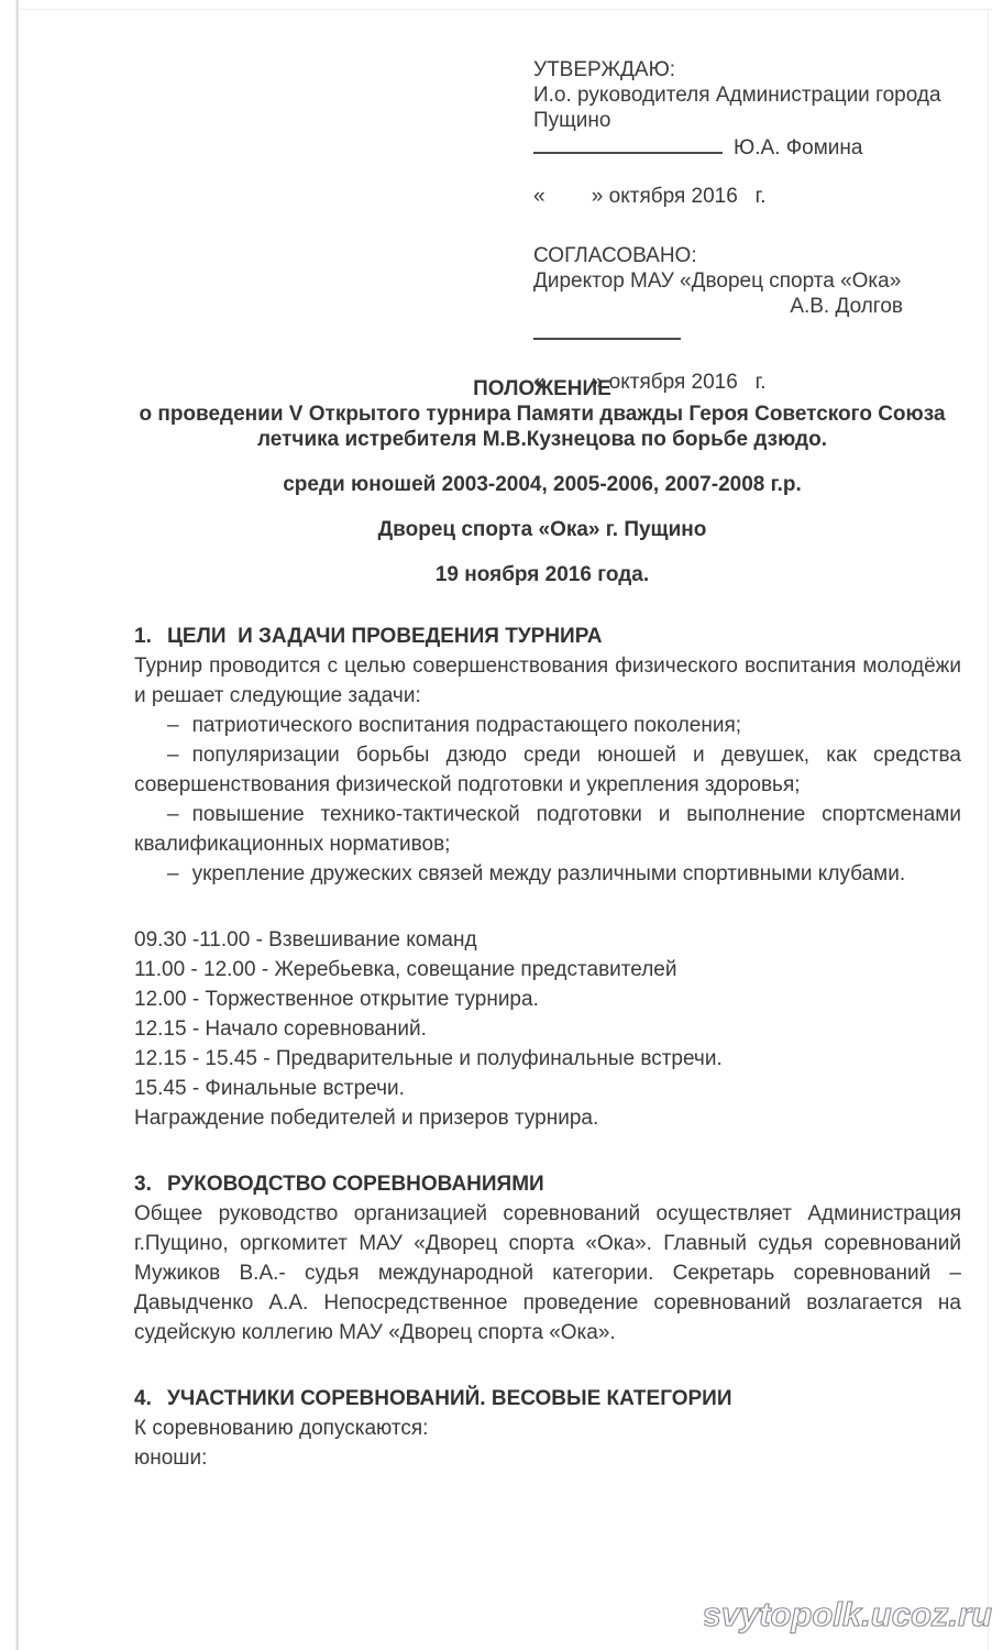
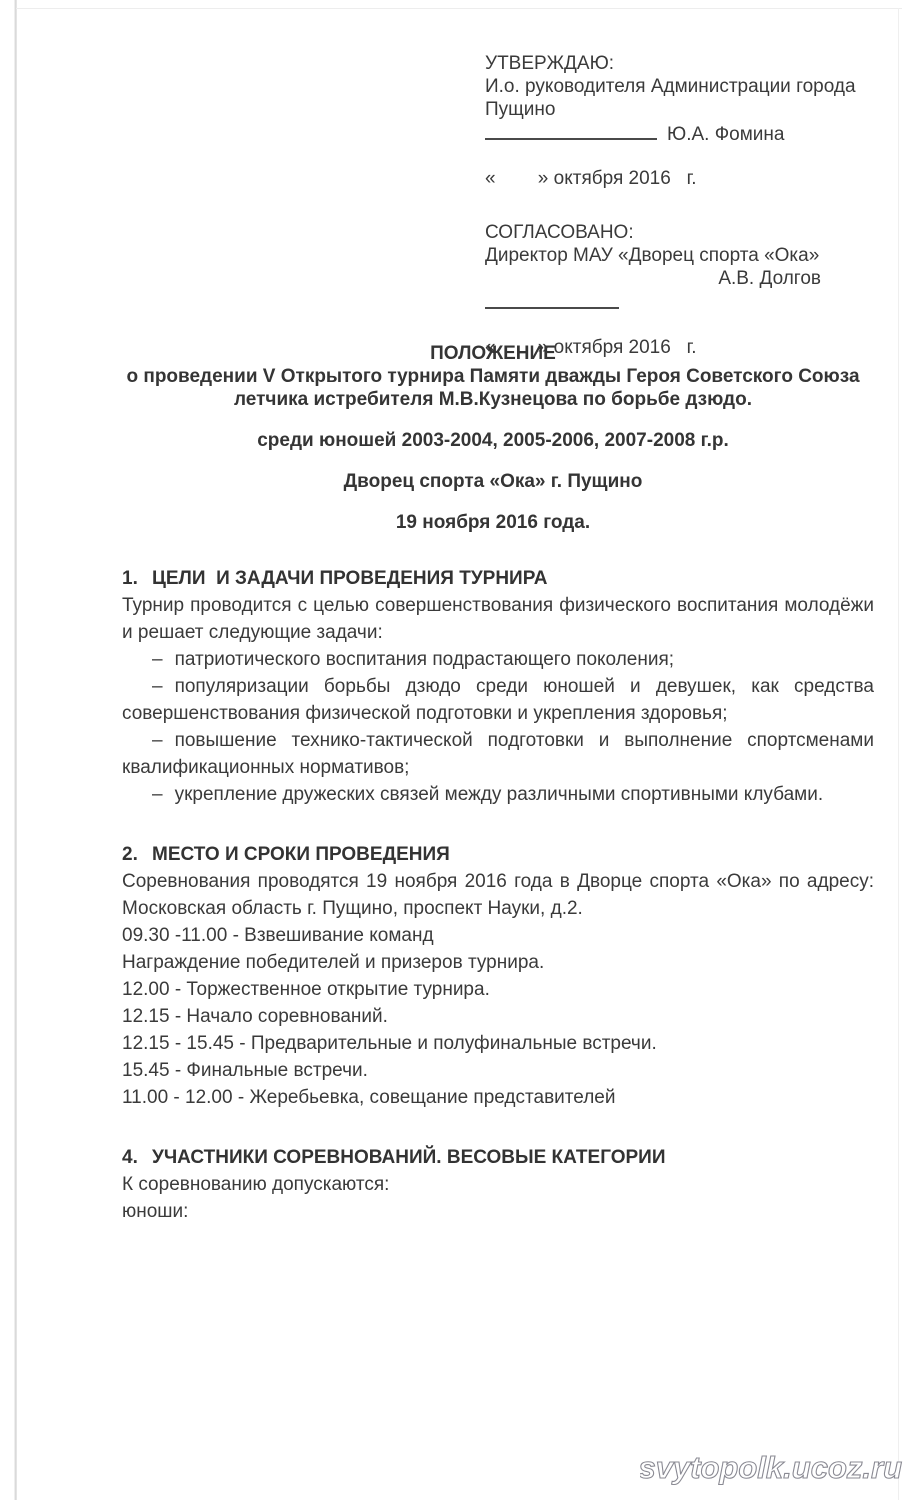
  УТВЕРЖДАЮ:
  И.о. руководителя Администрации города
  Пущино
  Ю.А. Фомина
  « » октября 2016 г.
  СОГЛАСОВАНО:
  Директор МАУ «Дворец спорта «Ока»
  А.В. Долгов
  « » октября 2016 г.
  ПОЛОЖЕНИЕ
  о проведении V Открытого турнира Памяти дважды Героя Советского Союза
  летчика истребителя М.В.Кузнецова по борьбе дзюдо.
  среди юношей 2003-2004, 2005-2006, 2007-2008 г.р.
  Дворец спорта «Ока» г. Пущино
  19 ноября 2016 года.
  1. ЦЕЛИ И ЗАДАЧИ ПРОВЕДЕНИЯ ТУРНИРА
  Турнир проводится с целью совершенствования физического воспитания молодёжи и решает следующие задачи:
  – патриотического воспитания подрастающего поколения;
  – популяризации борьбы дзюдо среди юношей и девушек, как средства совершенствования физической подготовки и укрепления здоровья;
  – повышение технико-тактической подготовки и выполнение спортсменами квалификационных нормативов;
  – укрепление дружеских связей между различными спортивными клубами.
+ 2. МЕСТО И СРОКИ ПРОВЕДЕНИЯ
+ Соревнования проводятся 19 ноября 2016 года в Дворце спорта «Ока» по адресу: Московская область г. Пущино, проспект Науки, д.2.
  09.30 -11.00 - Взвешивание команд
- 11.00 - 12.00 - Жеребьевка, совещание представителей
+ Награждение победителей и призеров турнира.
  12.00 - Торжественное открытие турнира.
  12.15 - Начало соревнований.
  12.15 - 15.45 - Предварительные и полуфинальные встречи.
  15.45 - Финальные встречи.
- Награждение победителей и призеров турнира.
+ 11.00 - 12.00 - Жеребьевка, совещание представителей
- 3. РУКОВОДСТВО СОРЕВНОВАНИЯМИ
- Общее руководство организацией соревнований осуществляет Администрация г.Пущино, оргкомитет МАУ «Дворец спорта «Ока». Главный судья соревнований Мужиков В.А.- судья международной категории. Секретарь соревнований – Давыдченко А.А. Непосредственное проведение соревнований возлагается на судейскую коллегию МАУ «Дворец спорта «Ока».
  4. УЧАСТНИКИ СОРЕВНОВАНИЙ. ВЕСОВЫЕ КАТЕГОРИИ
  К соревнованию допускаются:
  юноши:
  svytopolk.ucoz.ru
